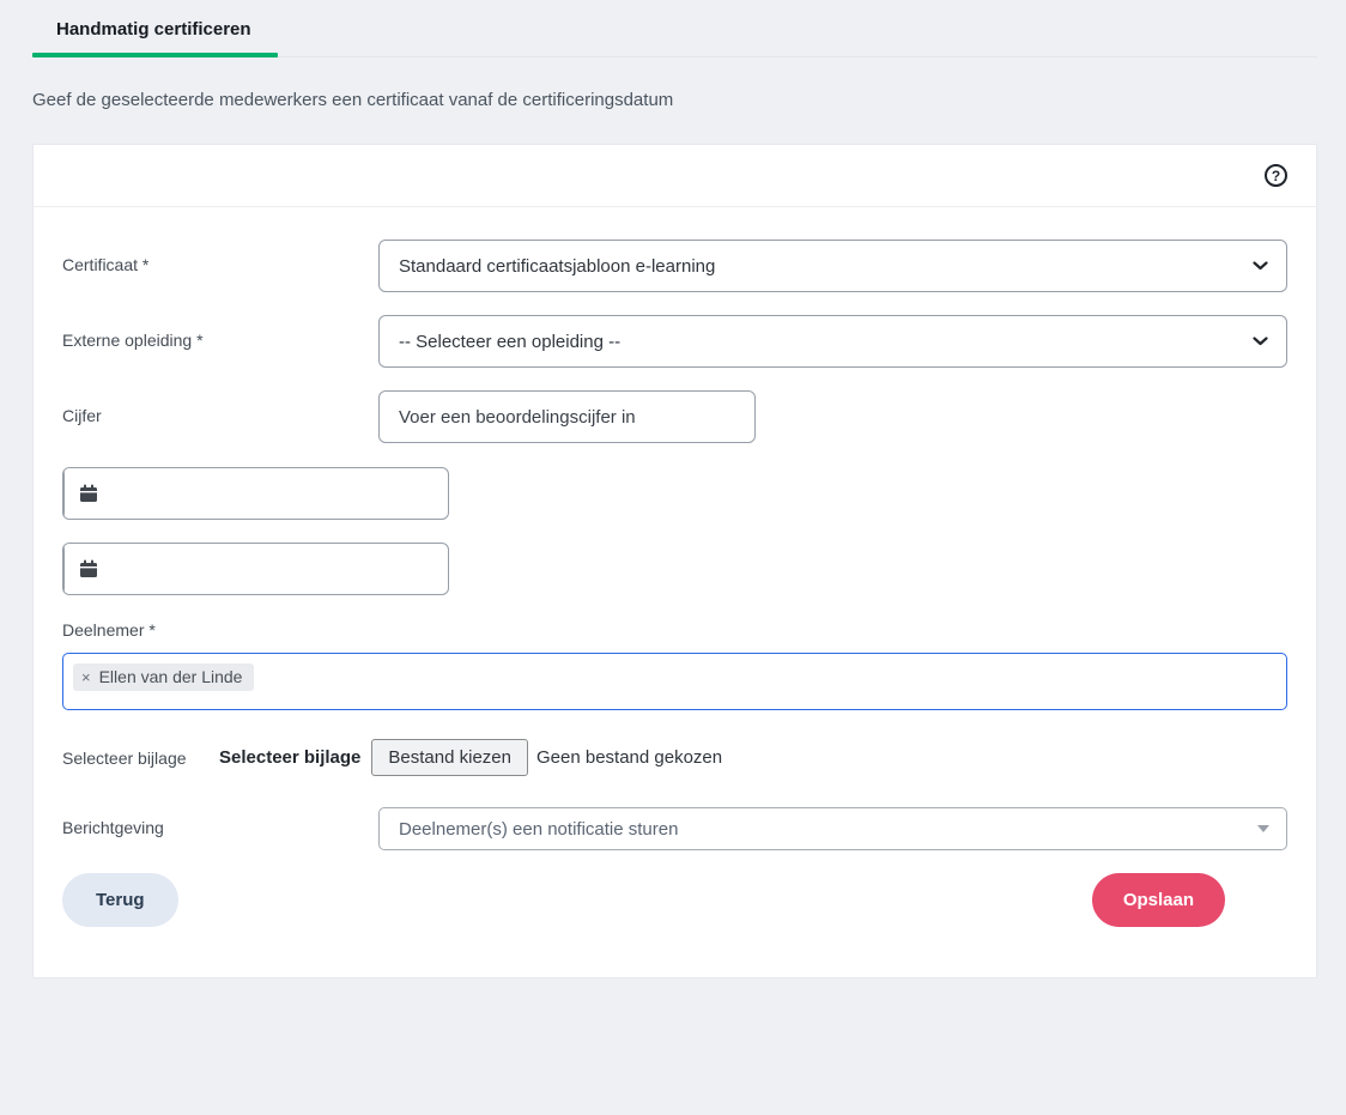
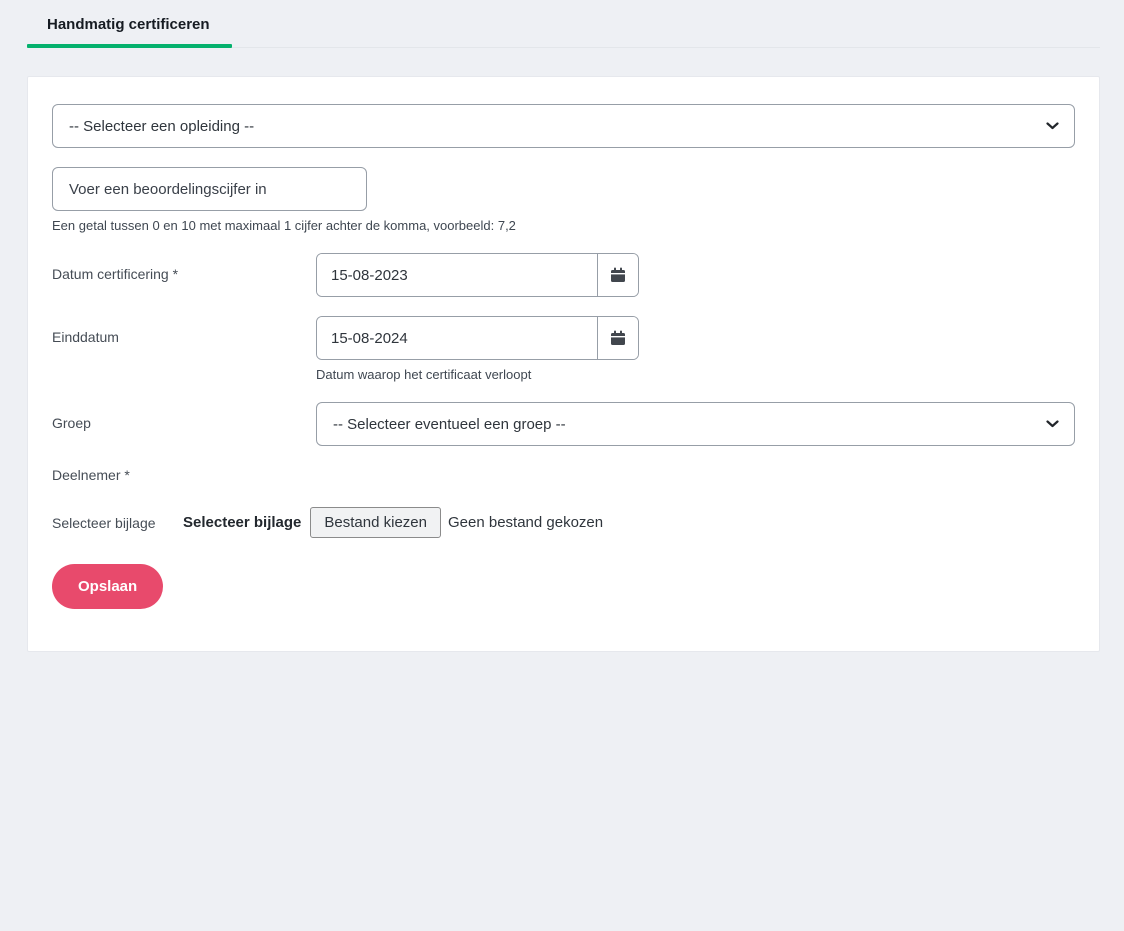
  Handmatig certificeren
- Geef de geselecteerde medewerkers een certificaat vanaf de certificeringsdatum
- ?
- Certificaat *
- Standaard certificaatsjabloon e-learning
- Externe opleiding *
  -- Selecteer een opleiding --
- Cijfer
  Voer een beoordelingscijfer in
+ Een getal tussen 0 en 10 met maximaal 1 cijfer achter de komma, voorbeeld: 7,2
+ Datum certificering *
+ 15-08-2023
+ Einddatum
+ 15-08-2024
+ Datum waarop het certificaat verloopt
+ Groep
+ -- Selecteer eventueel een groep --
  Deelnemer *
- ×
- Ellen van der Linde
  Selecteer bijlage
  Selecteer bijlage
  Bestand kiezen
  Geen bestand gekozen
- Berichtgeving
- Deelnemer(s) een notificatie sturen
- Terug
  Opslaan
